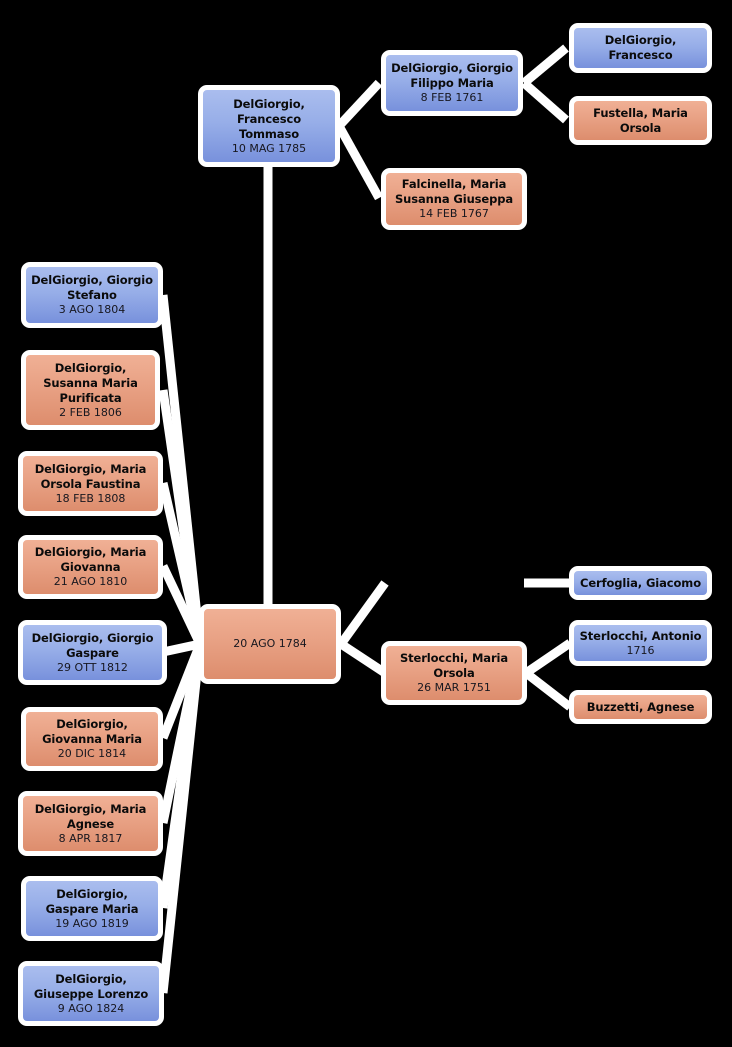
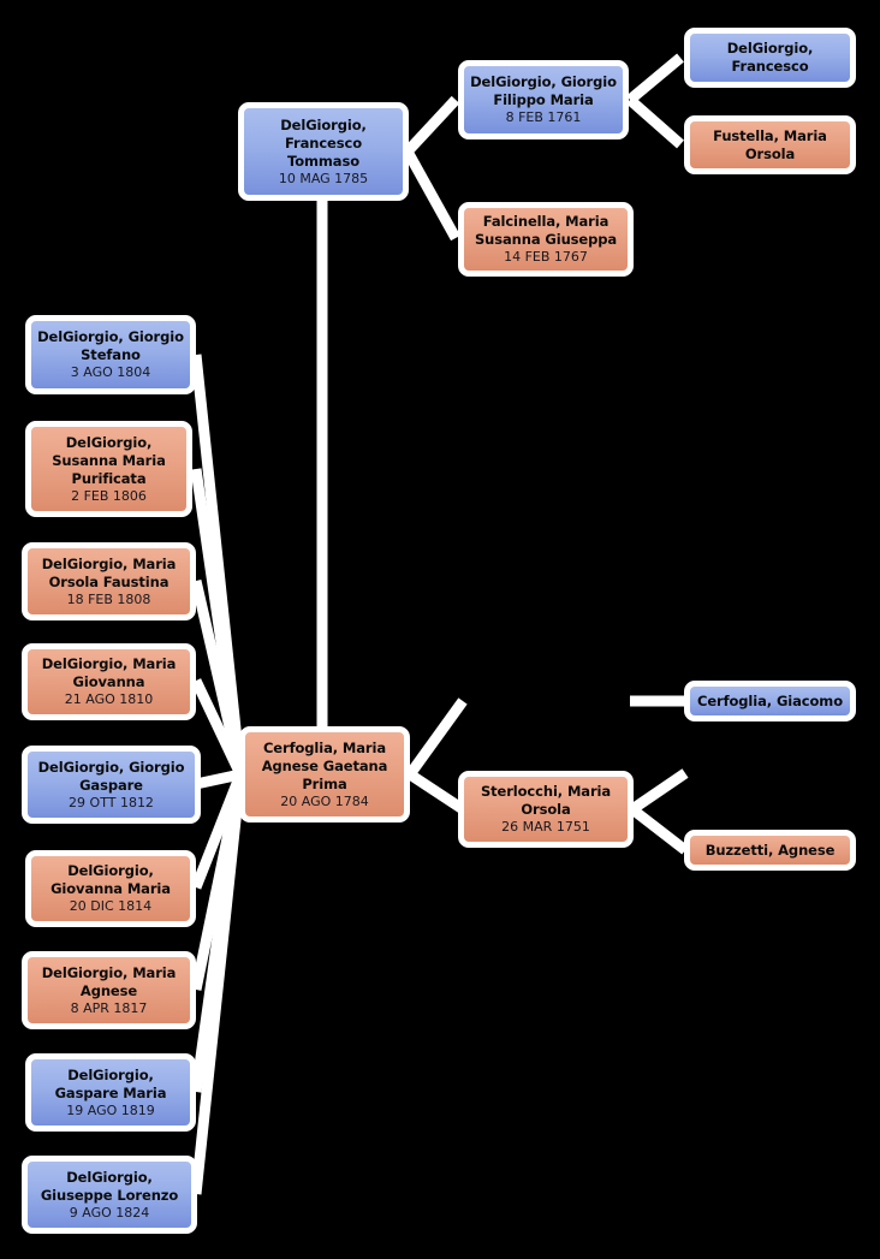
  DelGiorgio,
  Francesco
  Tommaso
  10 MAG 1785
  DelGiorgio, Giorgio
  Filippo Maria
  8 FEB 1761
  Falcinella, Maria
  Susanna Giuseppa
  14 FEB 1767
  DelGiorgio,
  Francesco
  Fustella, Maria
  Orsola
+ Cerfoglia, Maria
+ Agnese Gaetana
+ Prima
  20 AGO 1784
  Sterlocchi, Maria
  Orsola
  26 MAR 1751
  Cerfoglia, Giacomo
- Sterlocchi, Antonio
- 1716
  Buzzetti, Agnese
  DelGiorgio, Giorgio
  Stefano
  3 AGO 1804
  DelGiorgio,
  Susanna Maria
  Purificata
  2 FEB 1806
  DelGiorgio, Maria
  Orsola Faustina
  18 FEB 1808
  DelGiorgio, Maria
  Giovanna
  21 AGO 1810
  DelGiorgio, Giorgio
  Gaspare
  29 OTT 1812
  DelGiorgio,
  Giovanna Maria
  20 DIC 1814
  DelGiorgio, Maria
  Agnese
  8 APR 1817
  DelGiorgio,
  Gaspare Maria
  19 AGO 1819
  DelGiorgio,
  Giuseppe Lorenzo
  9 AGO 1824
